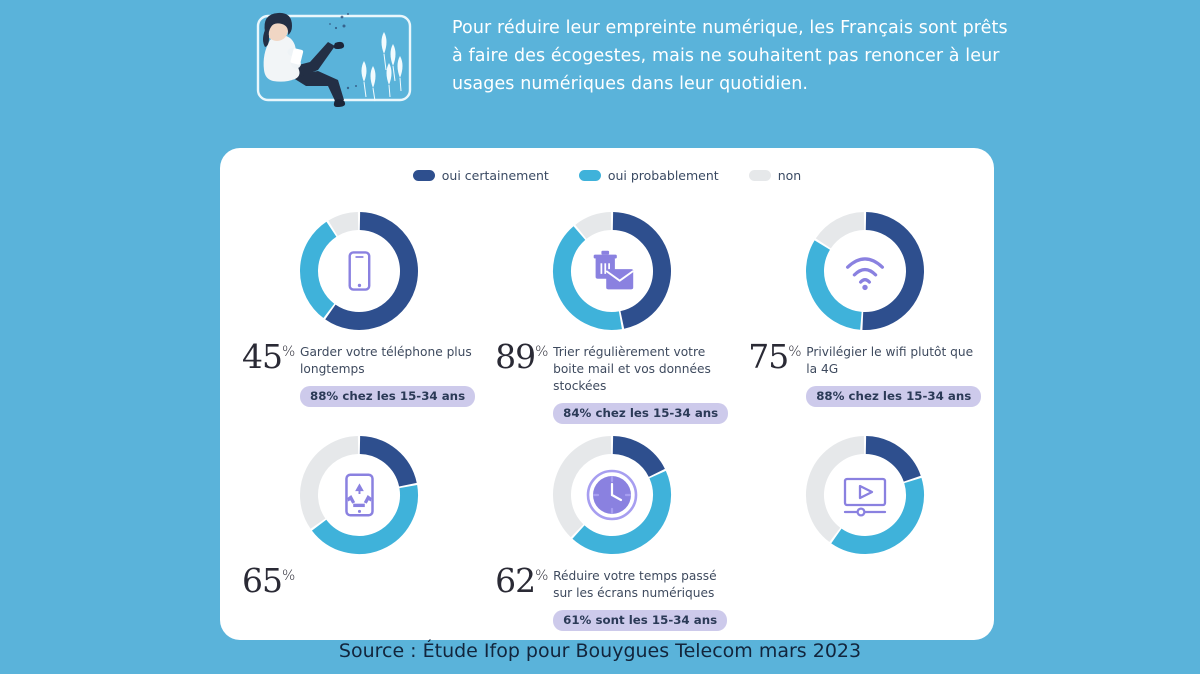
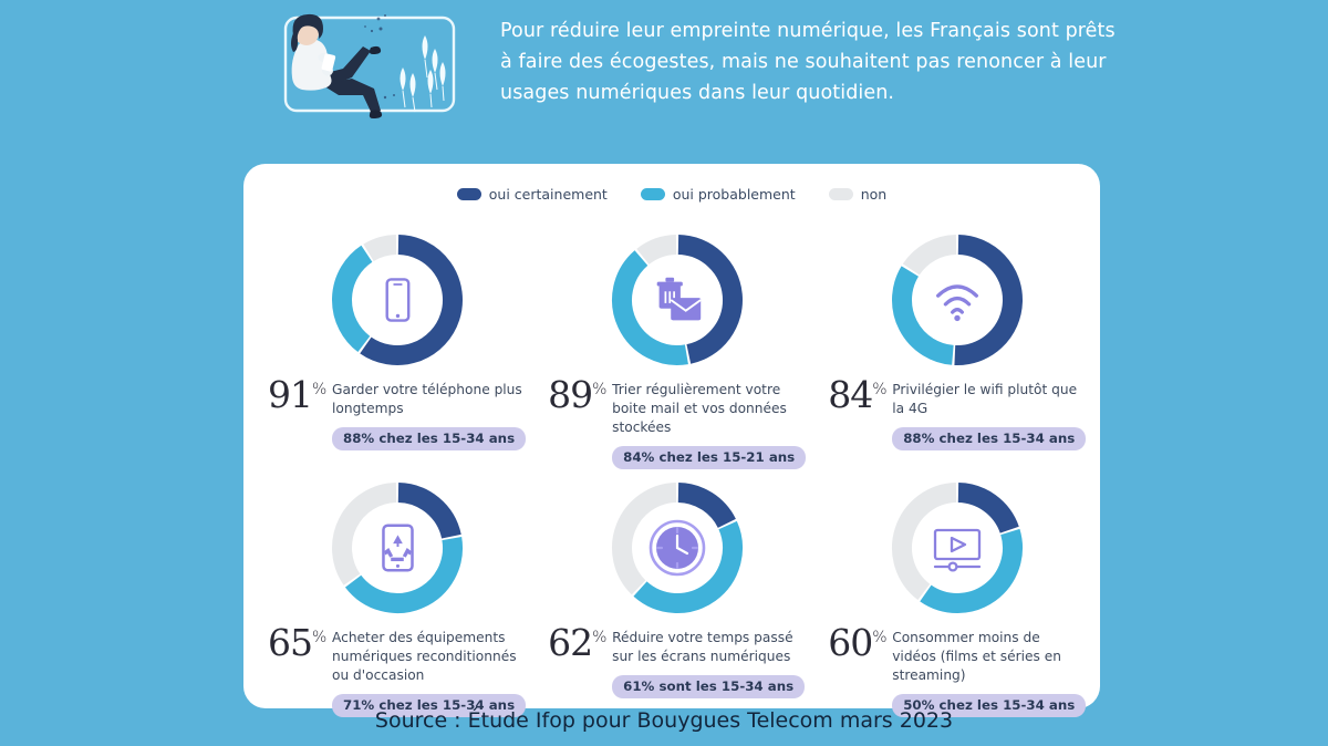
  Pour réduire leur empreinte numérique, les Français sont prêts à faire des écogestes, mais ne souhaitent pas renoncer à leur usages numériques dans leur quotidien.
  oui certainement
  oui probablement
  non
- 45%
+ 91%
  Garder votre téléphone plus longtemps
  88% chez les 15-34 ans
  89%
  Trier régulièrement votre boite mail et vos données stockées
- 84% chez les 15-34 ans
+ 84% chez les 15-21 ans
- 75%
+ 84%
  Privilégier le wifi plutôt que la 4G
  88% chez les 15-34 ans
  65%
+ Acheter des équipements numériques reconditionnés ou d'occasion
+ 71% chez les 15-34 ans
  62%
  Réduire votre temps passé sur les écrans numériques
  61% sont les 15-34 ans
+ 60%
+ Consommer moins de vidéos (films et séries en streaming)
+ 50% chez les 15-34 ans
  Source : Étude Ifop pour Bouygues Telecom mars 2023
